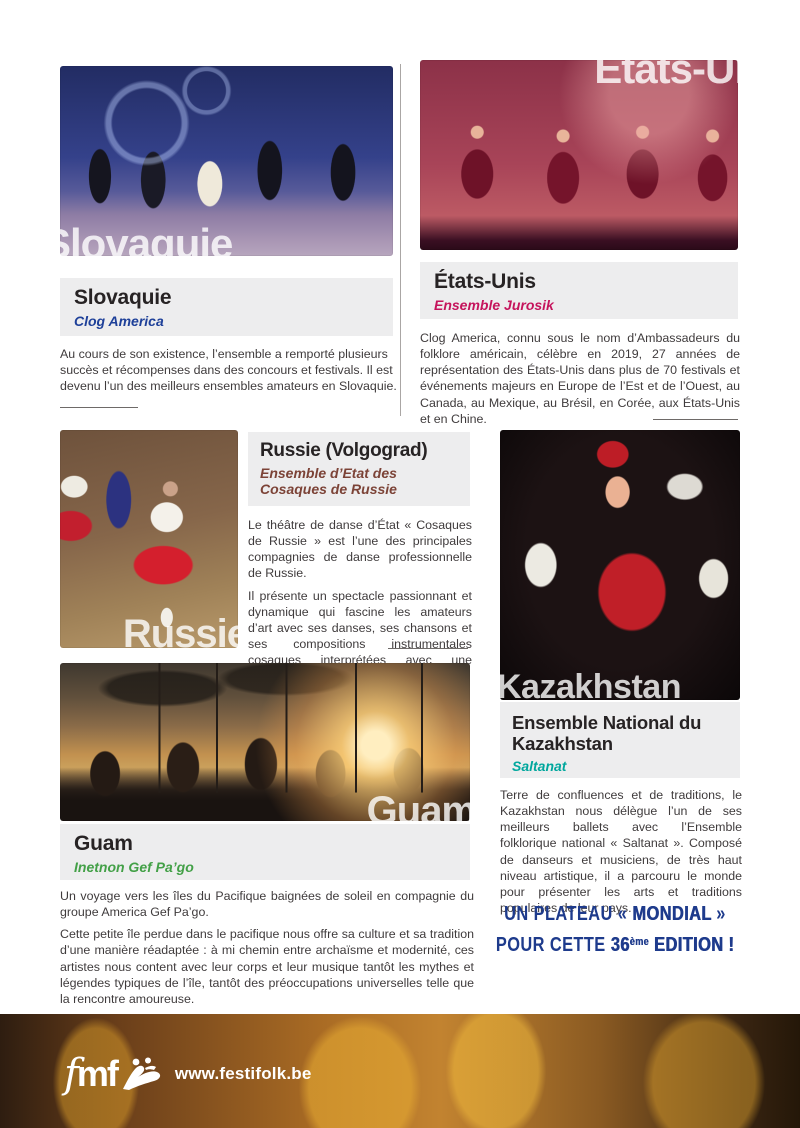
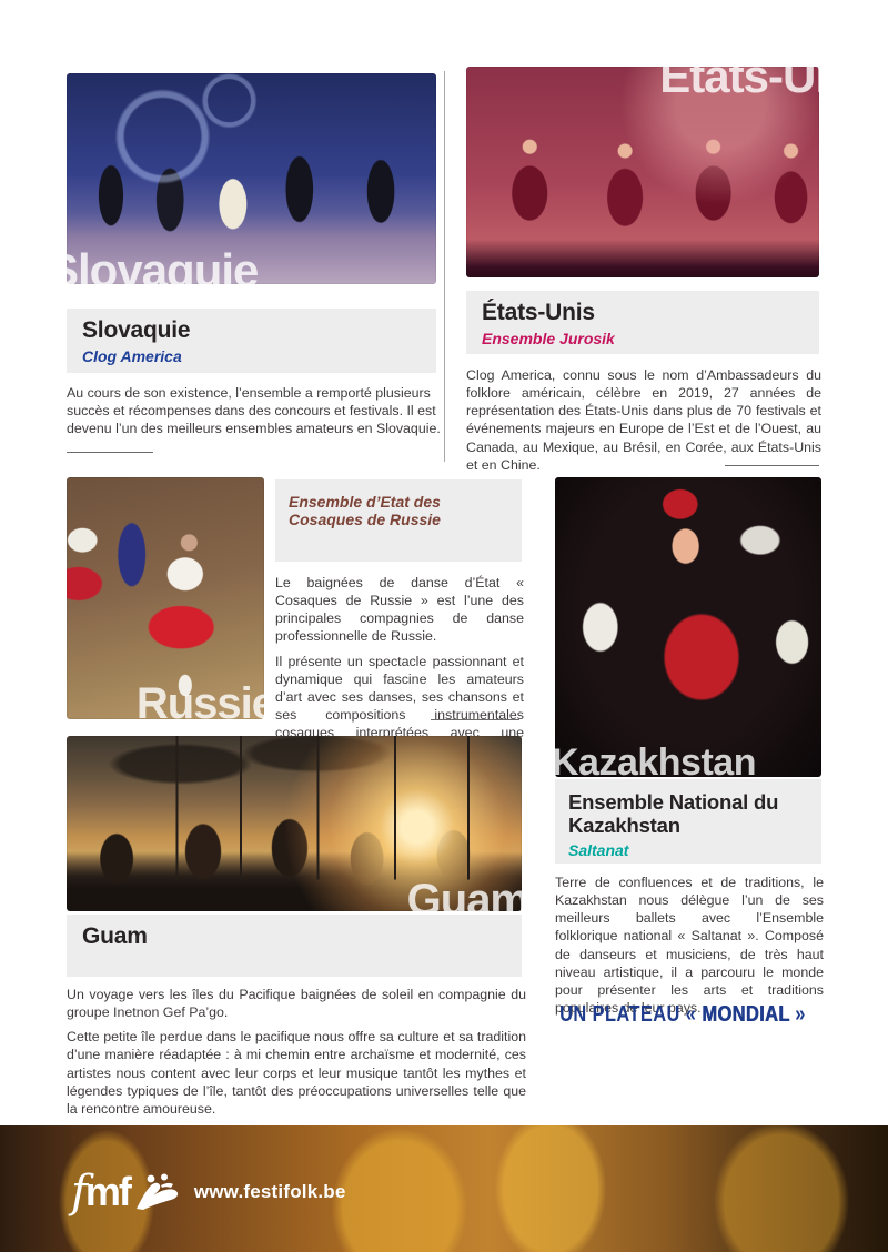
  Slovaquie
  Slovaquie
  Clog America
  Au cours de son existence, l’ensemble a remporté plusieurs succès et récompenses dans des concours et festivals. Il est devenu l’un des meilleurs ensembles amateurs en Slovaquie.
  Etats-Unis
  États-Unis
  Ensemble Jurosik
  Clog America, connu sous le nom d’Ambassadeurs du folklore américain, célèbre en 2019, 27 années de représentation des États-Unis dans plus de 70 festivals et événements majeurs en Europe de l’Est et de l’Ouest, au Canada, au Mexique, au Brésil, en Corée, aux États-Unis et en Chine.
  Russie
- Russie (Volgograd)
  Ensemble d’Etat des Cosaques de Russie
- Le théâtre de danse d’État « Cosaques de Russie » est l’une des principales compagnies de danse professionnelle de Russie.
+ Le baignées de danse d’État « Cosaques de Russie » est l’une des principales compagnies de danse professionnelle de Russie.
  Il présente un spectacle passionnant et dynamique qui fascine les amateurs d’art avec ses danses, ses chansons et ses compositions instrumentales cosaques interprétées avec une
  Kazakhstan
  Ensemble National du Kazakhstan
  Saltanat
  Terre de confluences et de traditions, le Kazakhstan nous délègue l’un de ses meilleurs ballets avec l’Ensemble folklorique national « Saltanat ». Composé de danseurs et musiciens, de très haut niveau artistique, il a parcouru le monde pour présenter les arts et traditions populaires de leur pays.
  Guam
  Guam
- Inetnon Gef Pa’go
- Un voyage vers les îles du Pacifique baignées de soleil en compagnie du groupe America Gef Pa’go.
+ Un voyage vers les îles du Pacifique baignées de soleil en compagnie du groupe Inetnon Gef Pa’go.
  Cette petite île perdue dans le pacifique nous offre sa culture et sa tradition d’une manière réadaptée : à mi chemin entre archaïsme et modernité, ces artistes nous content avec leur corps et leur musique tantôt les mythes et légendes typiques de l’île, tantôt des préoccupations universelles telle que la rencontre amoureuse.
  UN PLATEAU « MONDIAL »
- POUR CETTE 36ème EDITION !
  f
  mf
  www.festifolk.be
